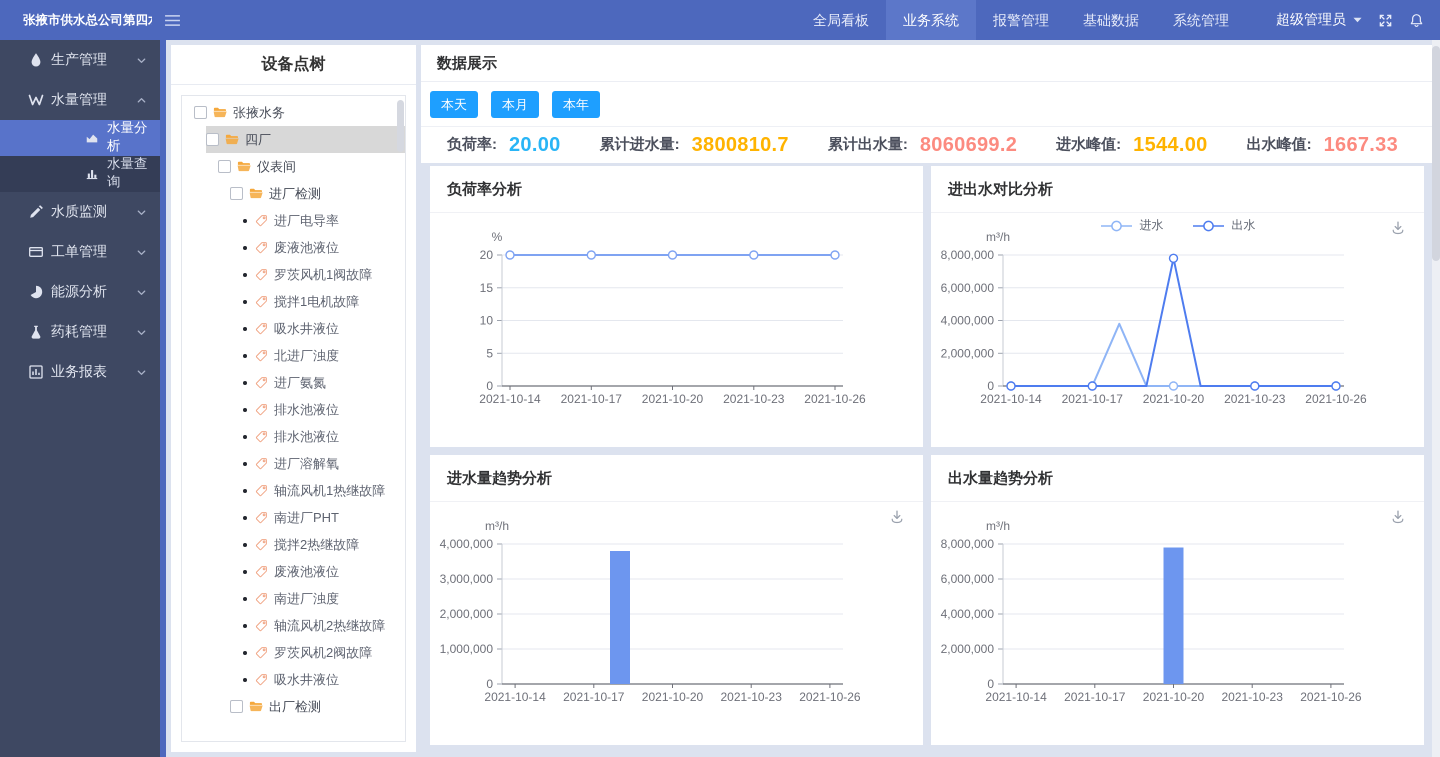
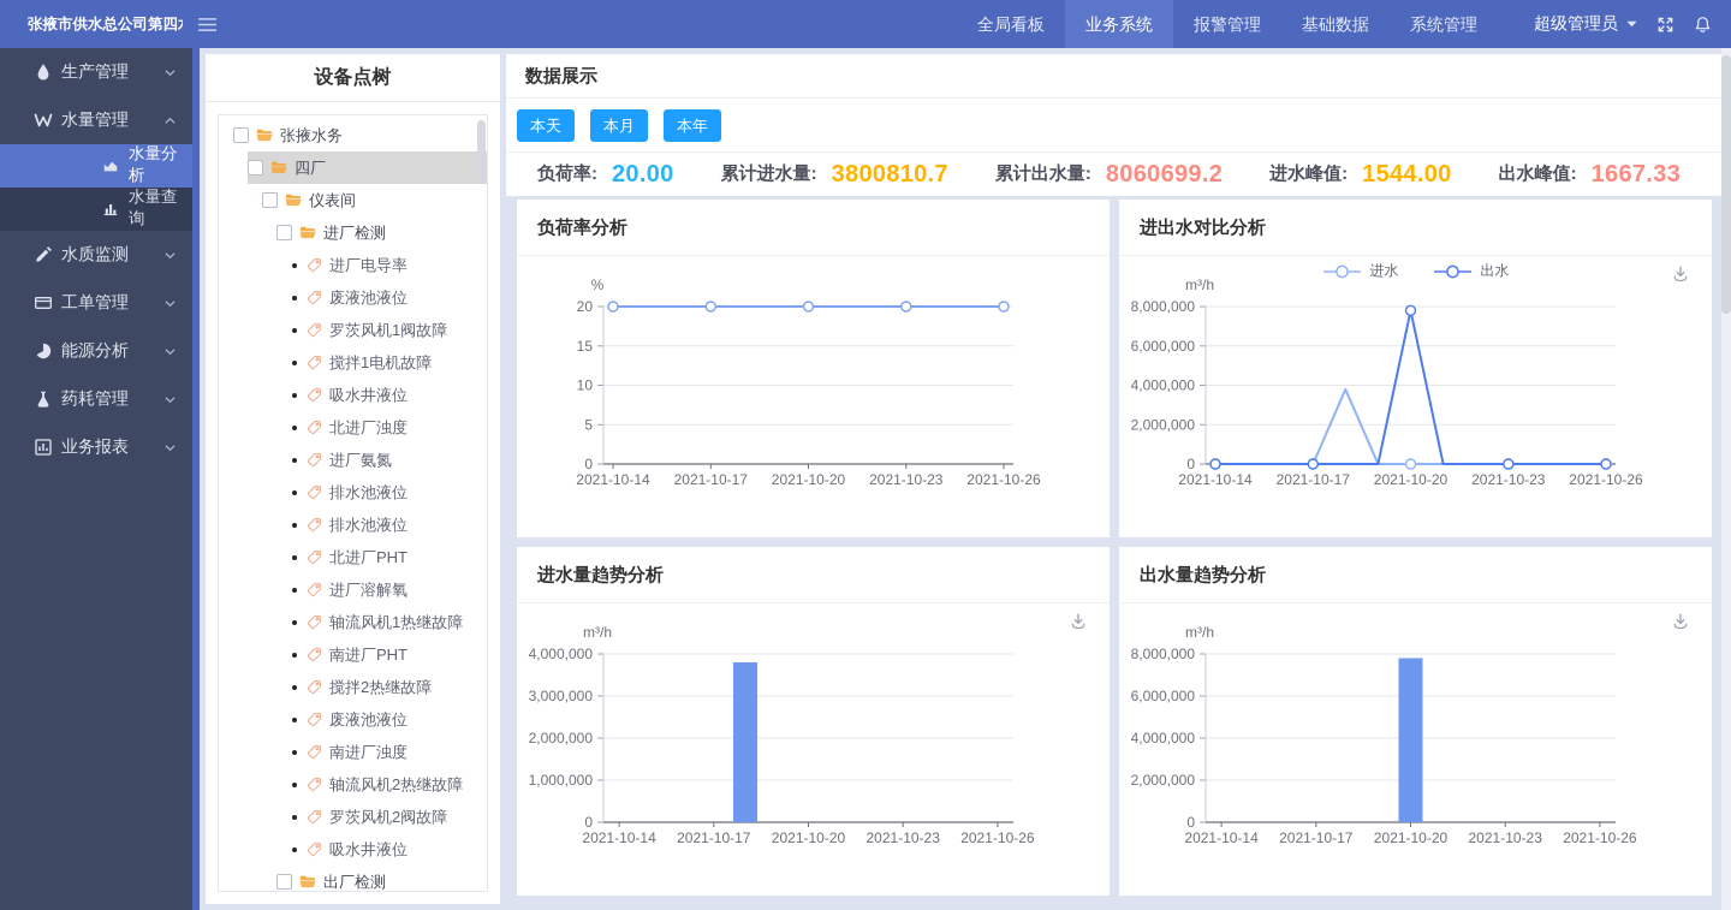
  张掖市供水总公司第四
  全局看板
  业务系统
  报警管理
  基础数据
  系统管理
  超级管理员
  生产管理
  水量管理
  水量分析
  水量查询
  水质监测
  工单管理
  能源分析
  药耗管理
  业务报表
  设备点树
  张掖水务
  四厂
  仪表间
  进厂检测
  进厂电导率
  废液池液位
  罗茨风机1阀故障
  搅拌1电机故障
  吸水井液位
  北进厂浊度
  进厂氨氮
  排水池液位
  排水池液位
+ 北进厂PHT
  进厂溶解氧
  轴流风机1热继故障
  南进厂PHT
  搅拌2热继故障
  废液池液位
  南进厂浊度
  轴流风机2热继故障
  罗茨风机2阀故障
  吸水井液位
  出厂检测
  数据展示
  本天
  本月
  本年
  负荷率:
  20.00
  累计进水量:
  3800810.7
  累计出水量:
  8060699.2
  进水峰值:
  1544.00
  出水峰值:
  1667.33
  负荷率分析
  %
  0
  5
  10
  15
  20
  2021-10-14
  2021-10-17
  2021-10-20
  2021-10-23
  2021-10-26
  进出水对比分析
  m³/h
  0
  2,000,000
  4,000,000
  6,000,000
  8,000,000
  2021-10-14
  2021-10-17
  2021-10-20
  2021-10-23
  2021-10-26
  进水
  出水
  进水量趋势分析
  m³/h
  0
  1,000,000
  2,000,000
  3,000,000
  4,000,000
  2021-10-14
  2021-10-17
  2021-10-20
  2021-10-23
  2021-10-26
  出水量趋势分析
  m³/h
  0
  2,000,000
  4,000,000
  6,000,000
  8,000,000
  2021-10-14
  2021-10-17
  2021-10-20
  2021-10-23
  2021-10-26
